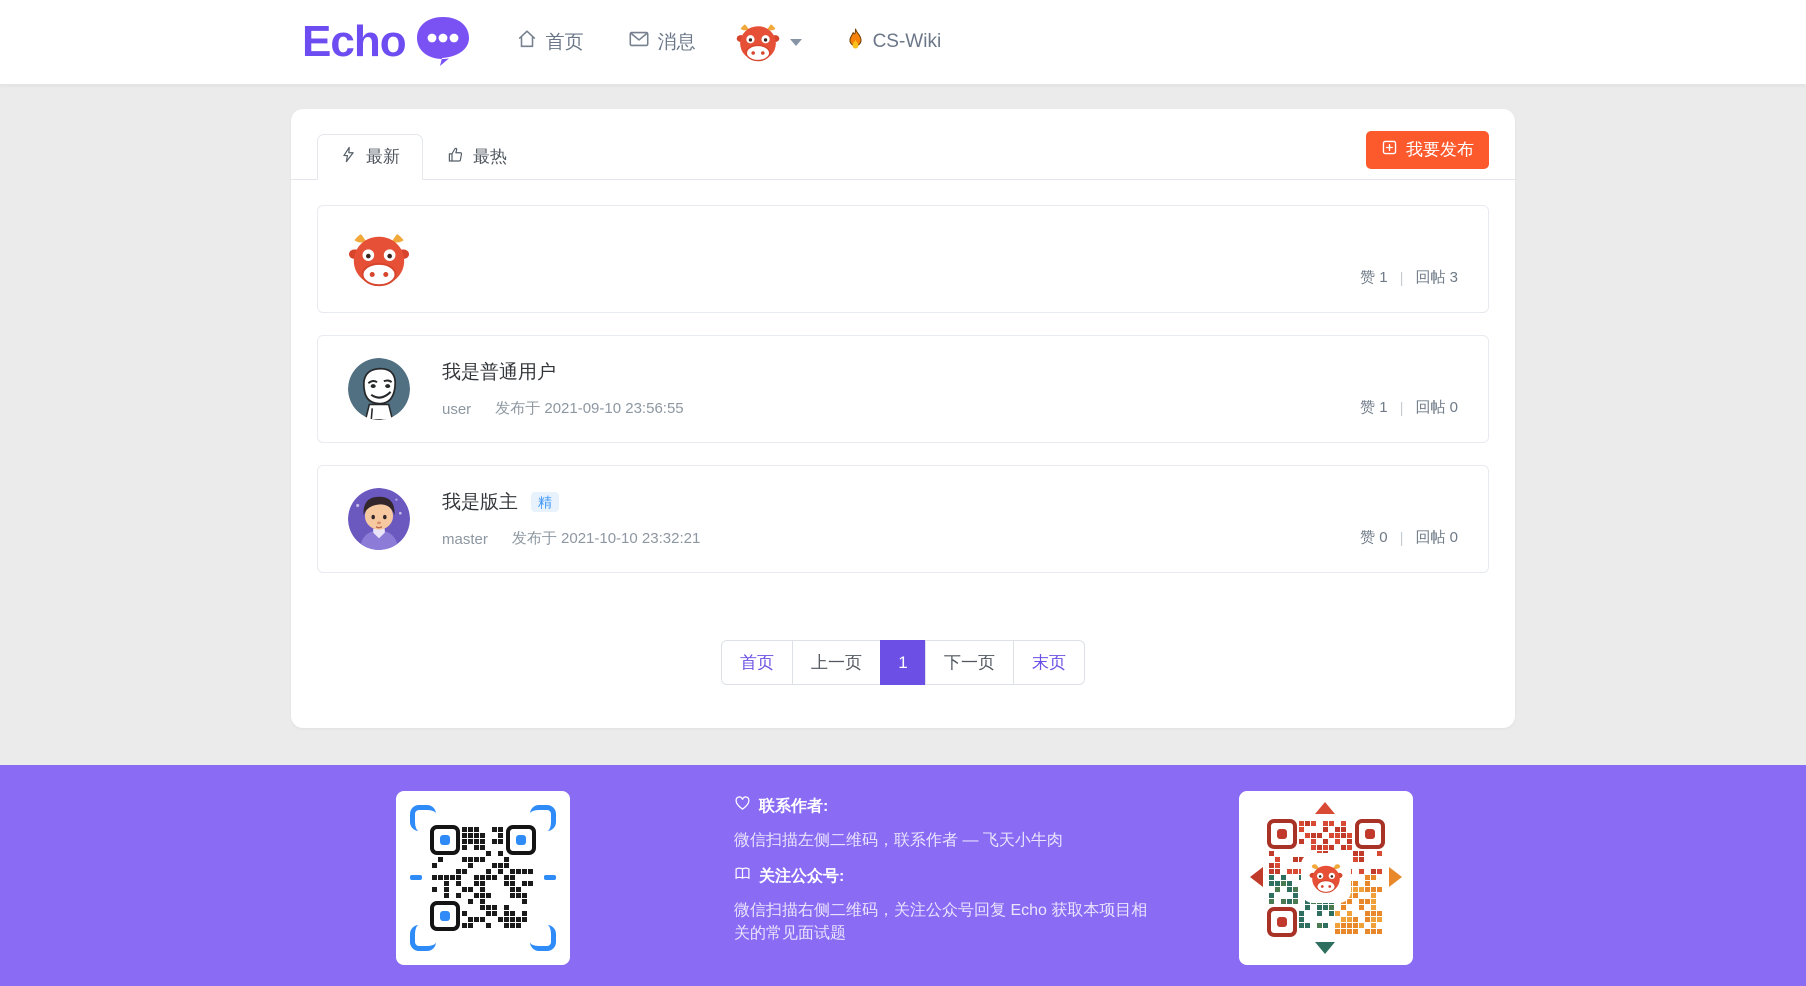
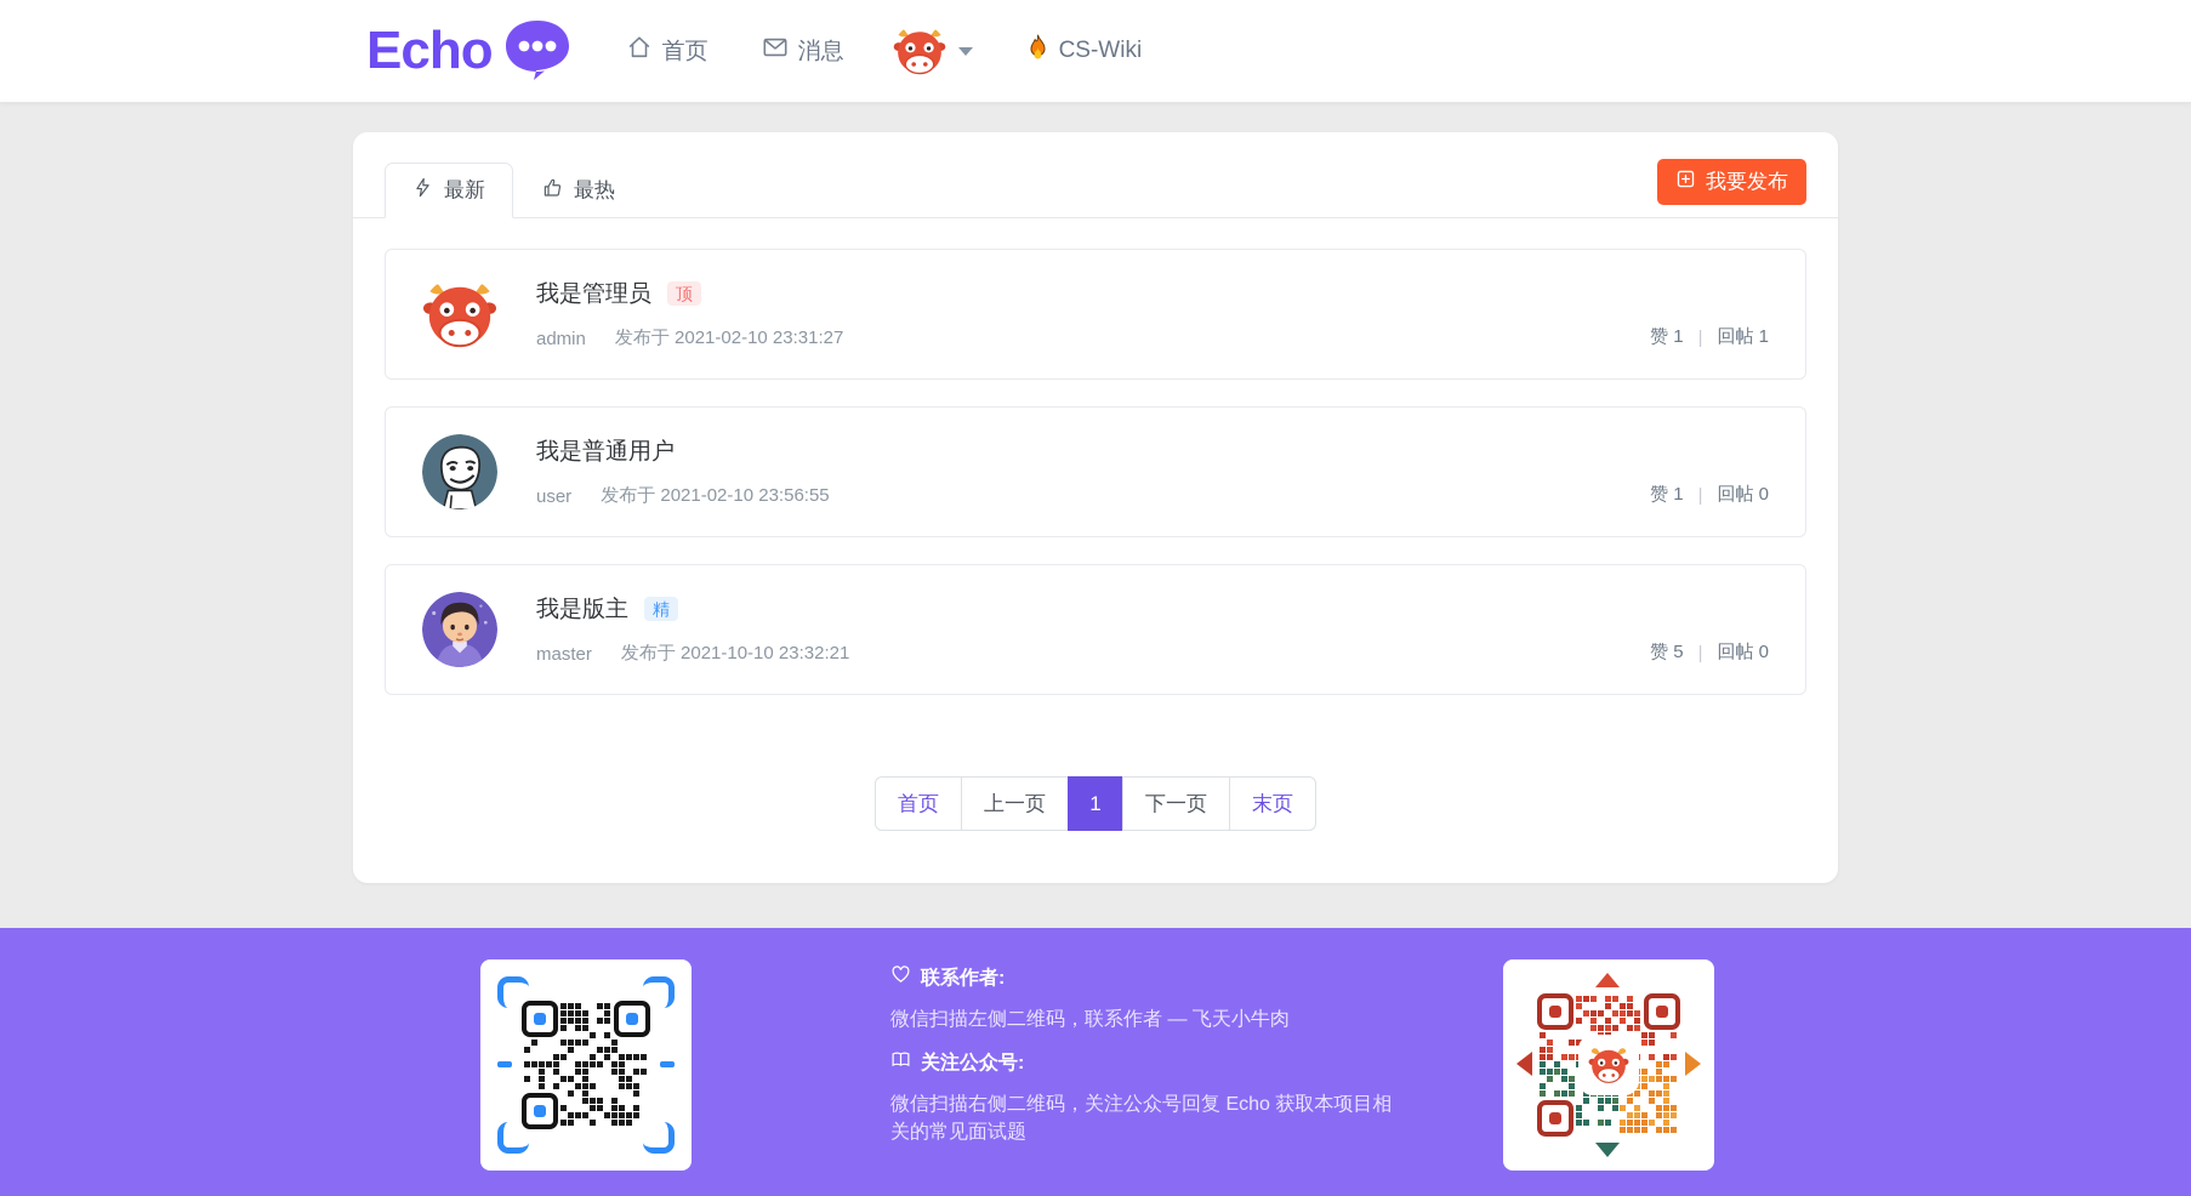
  Echo
  首页
  消息
  CS-Wiki
  最新
  最热
  我要发布
+ 我是管理员
+ 顶
+ admin
+ 发布于 2021-02-10 23:31:27
  赞 1
  |
- 回帖 3
+ 回帖 1
  我是普通用户
  user
- 发布于 2021-09-10 23:56:55
+ 发布于 2021-02-10 23:56:55
  赞 1
  |
  回帖 0
  我是版主
  精
  master
  发布于 2021-10-10 23:32:21
- 赞 0
+ 赞 5
  |
  回帖 0
  首页
  上一页
  1
  下一页
  末页
  联系作者:
  微信扫描左侧二维码，联系作者 — 飞天小牛肉
  关注公众号:
  微信扫描右侧二维码，关注公众号回复 Echo 获取本项目相关的常见面试题
